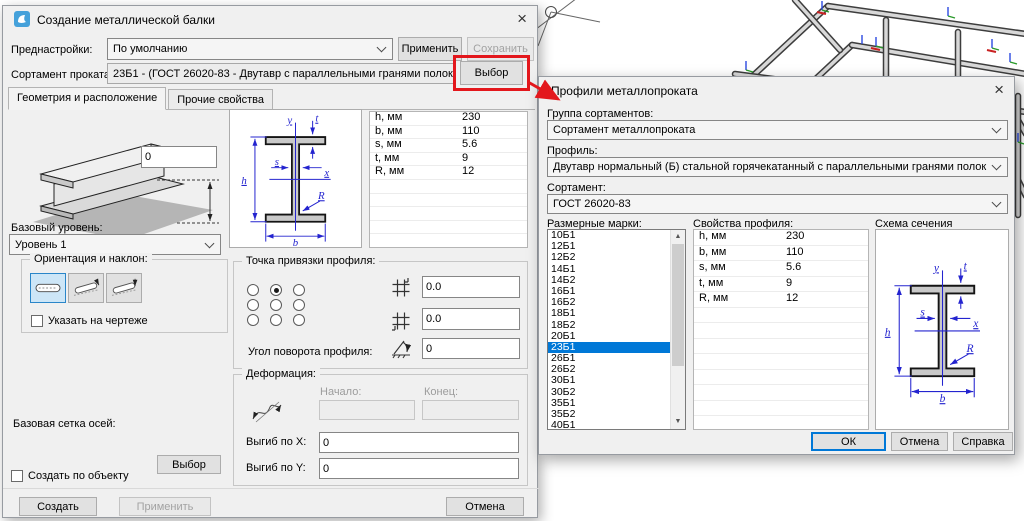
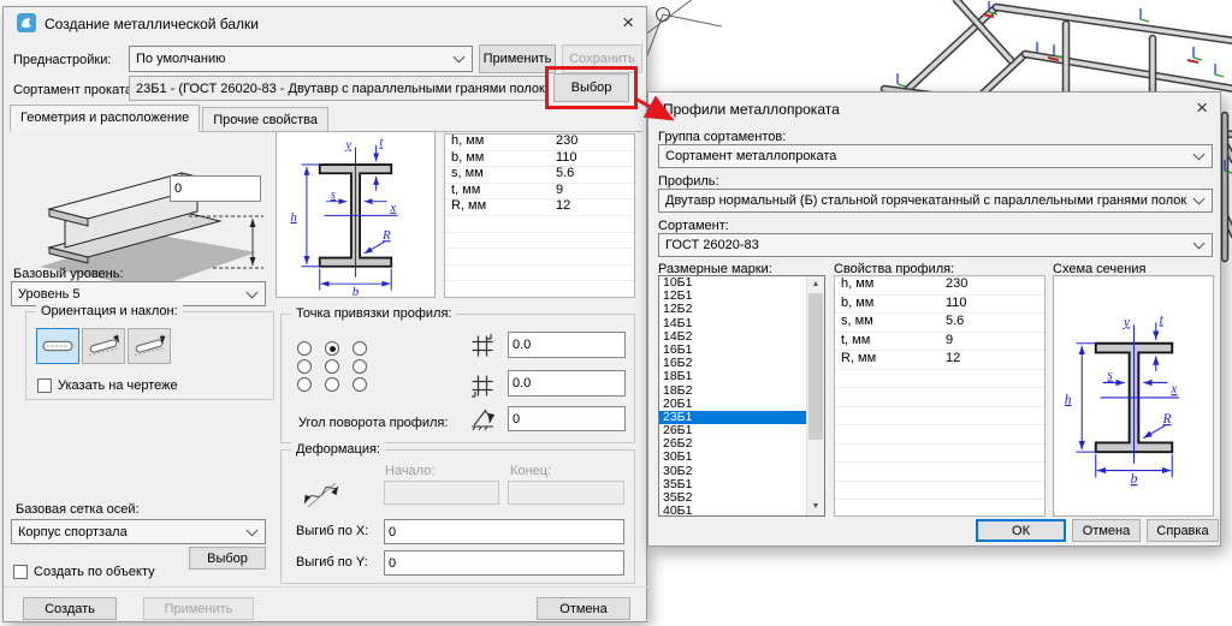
  Создание металлической балки
  ×
  Преднастройки:
  По умолчанию
  Применить
  Сохранить
  Сортамент прокат
  23Б1 - (ГОСТ 26020-83 - Двутавр с параллельными гранями полок)
  Выбор
  Геометрия и расположение
  Прочие свойства
  0
  y
  t
  s
  h
  x
  R
  b
  h, мм
  230
  b, мм
  110
  s, мм
  5.6
  t, мм
  9
  R, мм
  12
  Базовый уровень:
- Уровень 1
+ Уровень 5
  Ориентация и наклон:
  Указать на чертеже
  Точка привязки профиля:
  0.0
  0.0
  Угол поворота профиля:
  0
  Деформация:
  Начало:
  Конец:
  Выгиб по X:
  0
  Выгиб по Y:
  0
  Базовая сетка осей:
+ Корпус спортзала
  Выбор
  Создать по объекту
  Создать
  Применить
  Отмена
  Профили металлопроката
  ×
  Группа сортаментов:
  Сортамент металлопроката
  Профиль:
  Двутавр нормальный (Б) стальной горячекатанный с параллельными гранями полок
  Сортамент:
  ГОСТ 26020-83
  Размерные марки:
  10Б1
  12Б1
  12Б2
  14Б1
  14Б2
  16Б1
  16Б2
  18Б1
  18Б2
  20Б1
  23Б1
  26Б1
  26Б2
  30Б1
  30Б2
  35Б1
  35Б2
  40Б1
  Свойства профиля:
  h, мм
  230
  b, мм
  110
  s, мм
  5.6
  t, мм
  9
  R, мм
  12
  Схема сечения
  y
  t
  s
  h
  x
  R
  b
  ОК
  Отмена
  Справка
